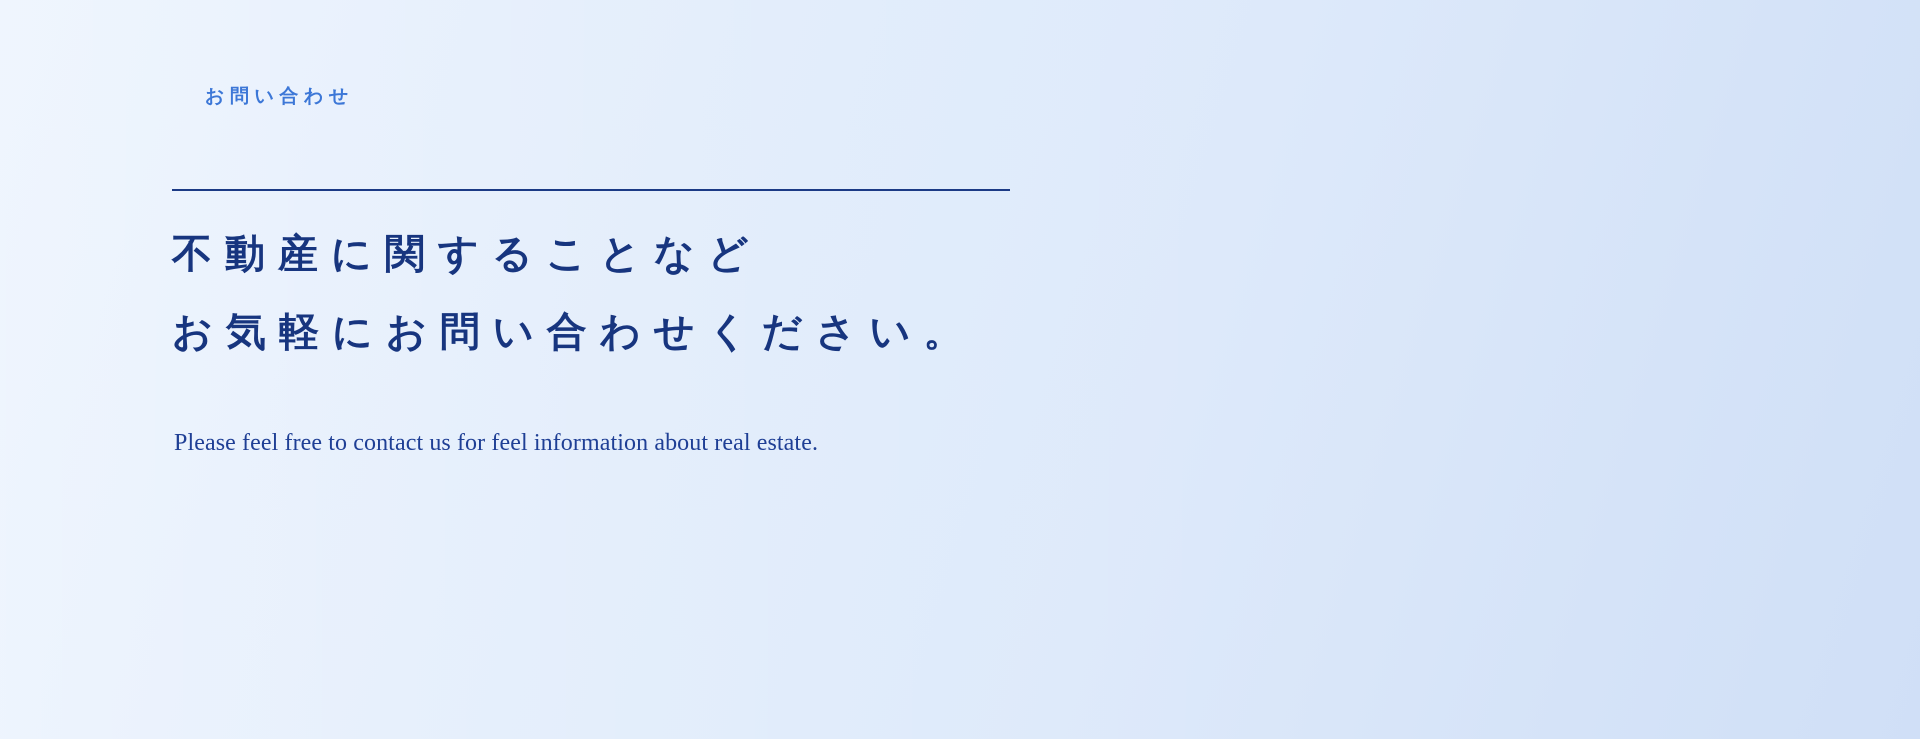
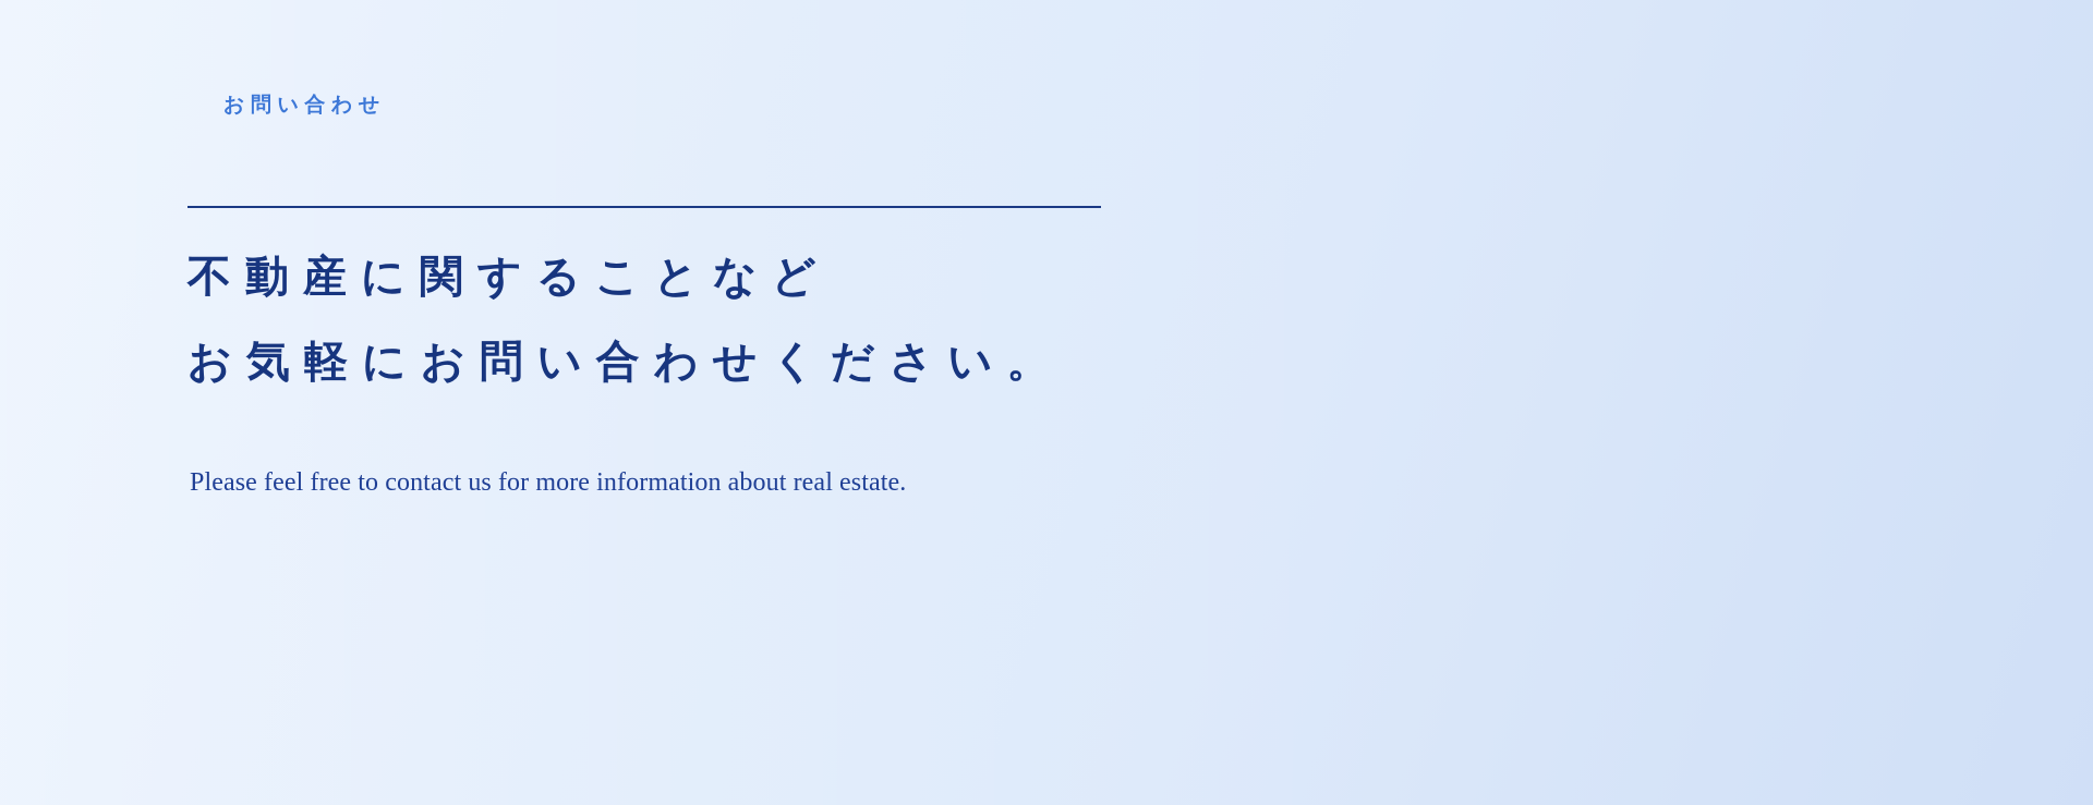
  お問い合わせ
  不動産に関することなど
  お気軽にお問い合わせください。
- Please feel free to contact us for feel information about real estate.
+ Please feel free to contact us for more information about real estate.
